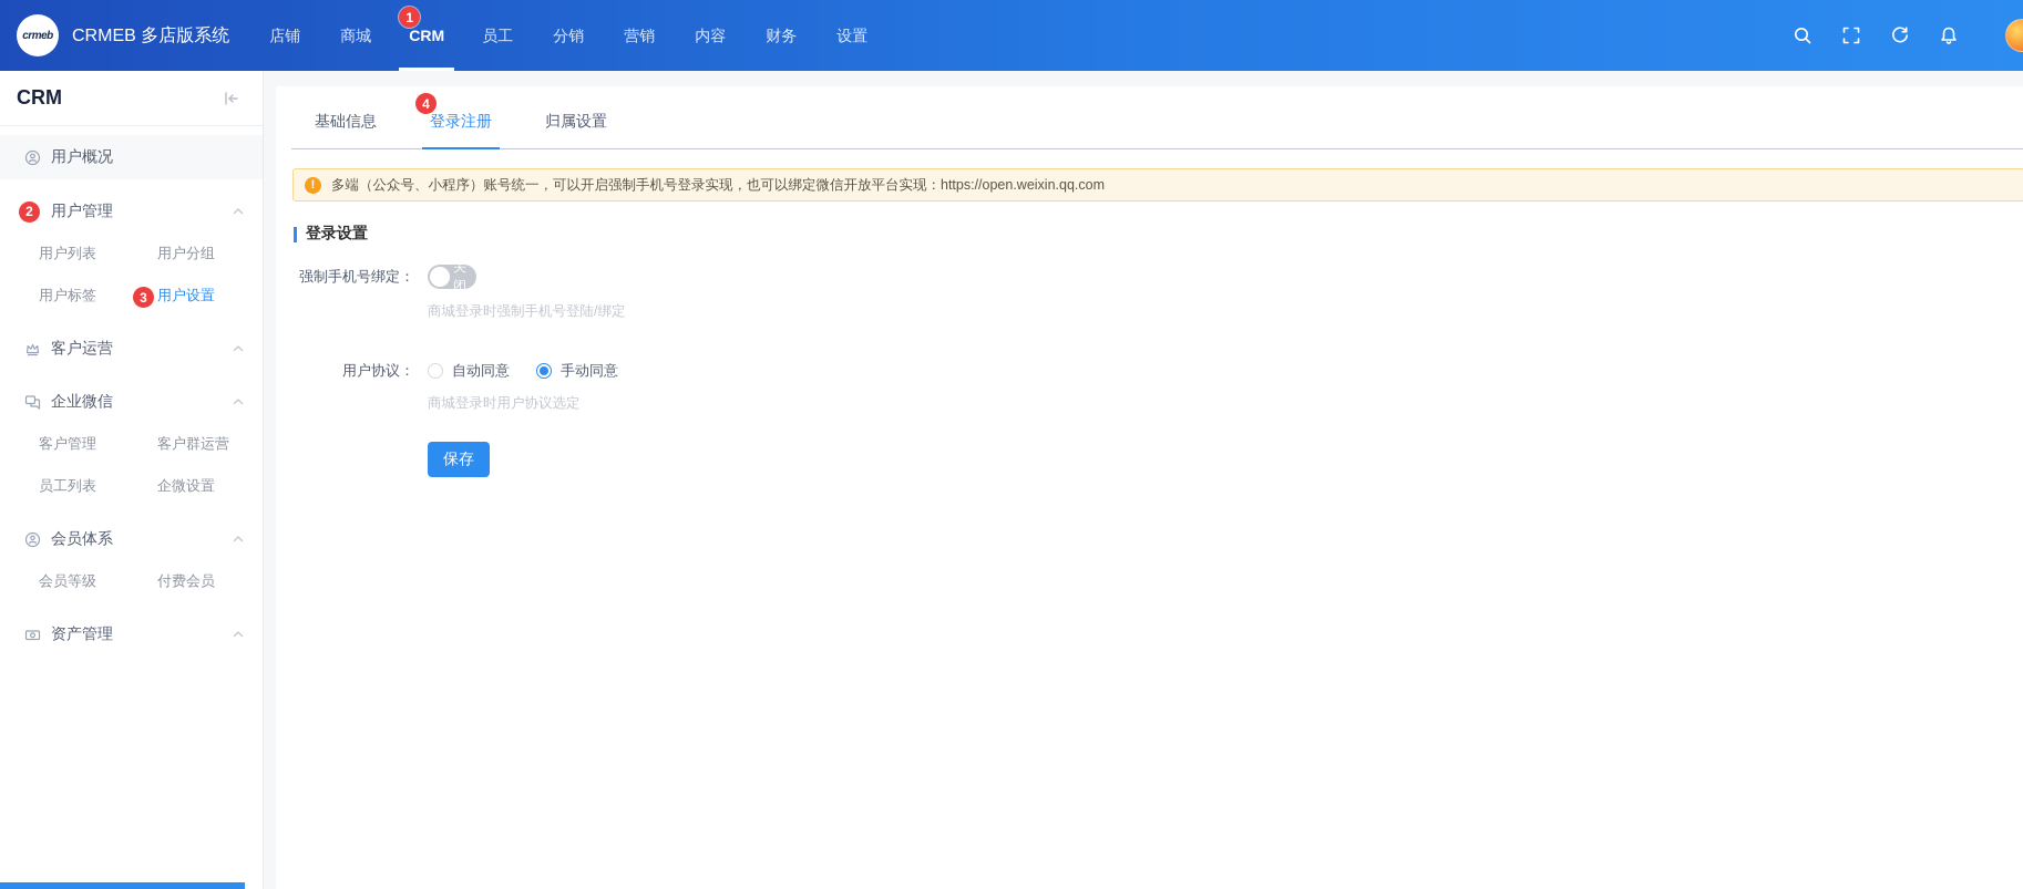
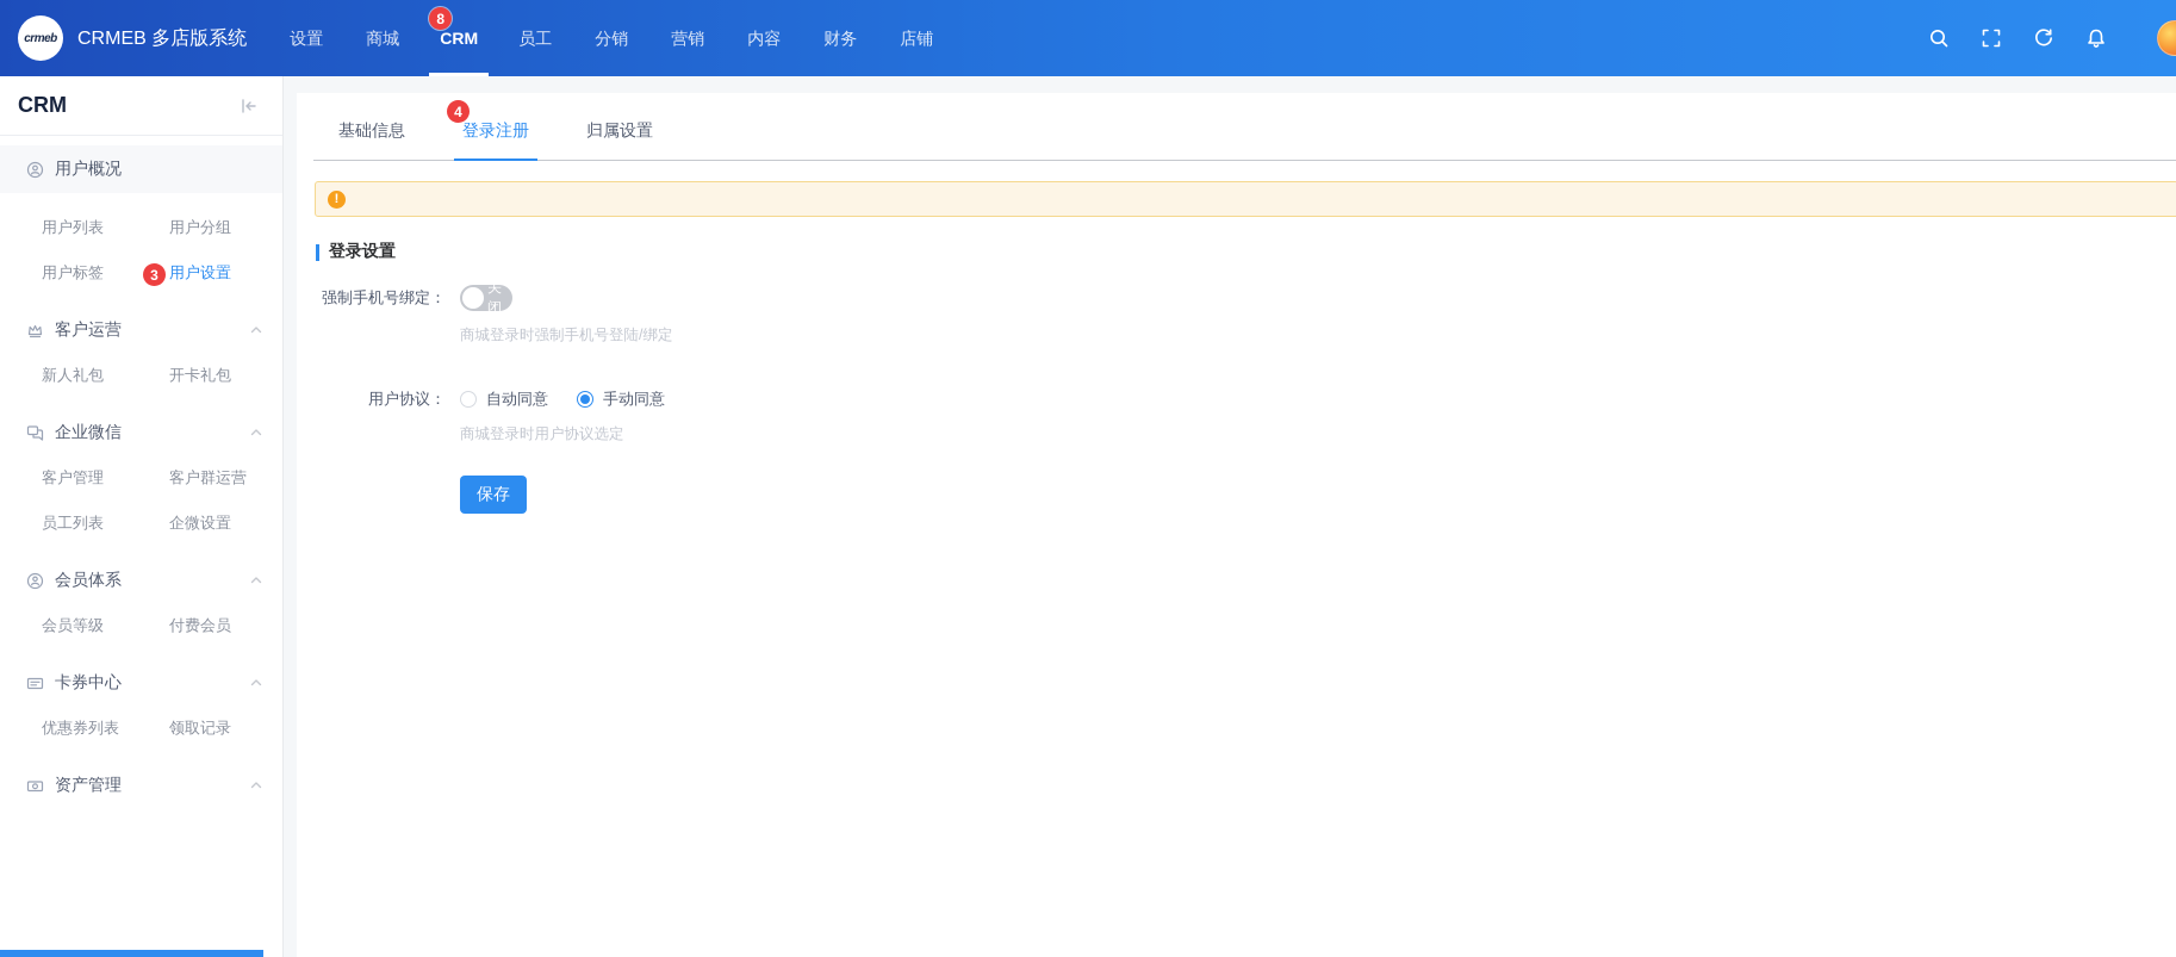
  crmeb
  CRMEB 多店版系统
- 店铺
+ 设置
  商城
- 1
+ 8
  CRM
  员工
  分销
  营销
  内容
  财务
- 设置
+ 店铺
  CRM
  用户概况
- 2
- 用户管理
  用户列表
  用户分组
  用户标签
  3
  用户设置
  客户运营
+ 新人礼包
+ 开卡礼包
  企业微信
  客户管理
  客户群运营
  员工列表
  企微设置
  会员体系
  会员等级
  付费会员
+ 卡券中心
+ 优惠券列表
+ 领取记录
  资产管理
  基础信息
  4
  登录注册
  归属设置
  !
- 多端（公众号、小程序）账号统一，可以开启强制手机号登录实现，也可以绑定微信开放平台实现：https://open.weixin.qq.com
  登录设置
  强制手机号绑定：
  关闭
  商城登录时强制手机号登陆/绑定
  用户协议：
  自动同意
  手动同意
  商城登录时用户协议选定
  保存
